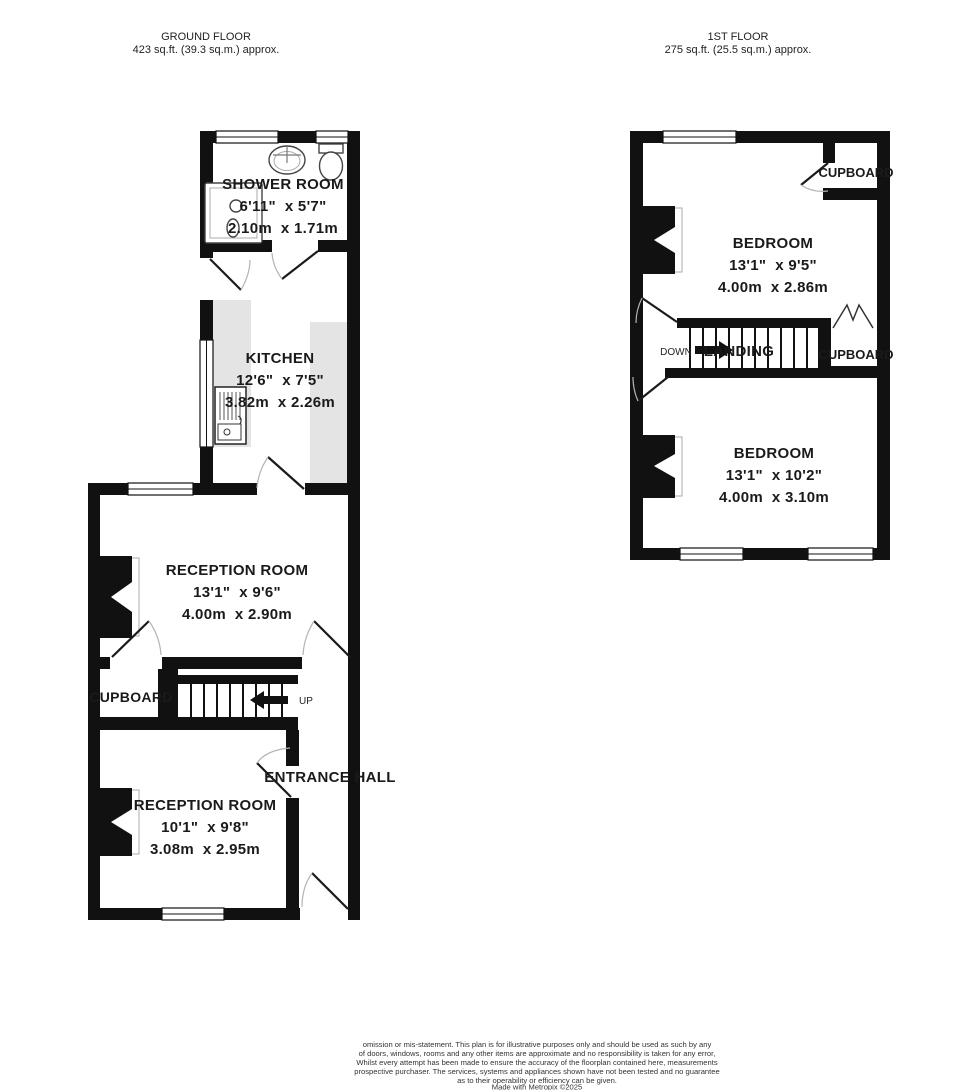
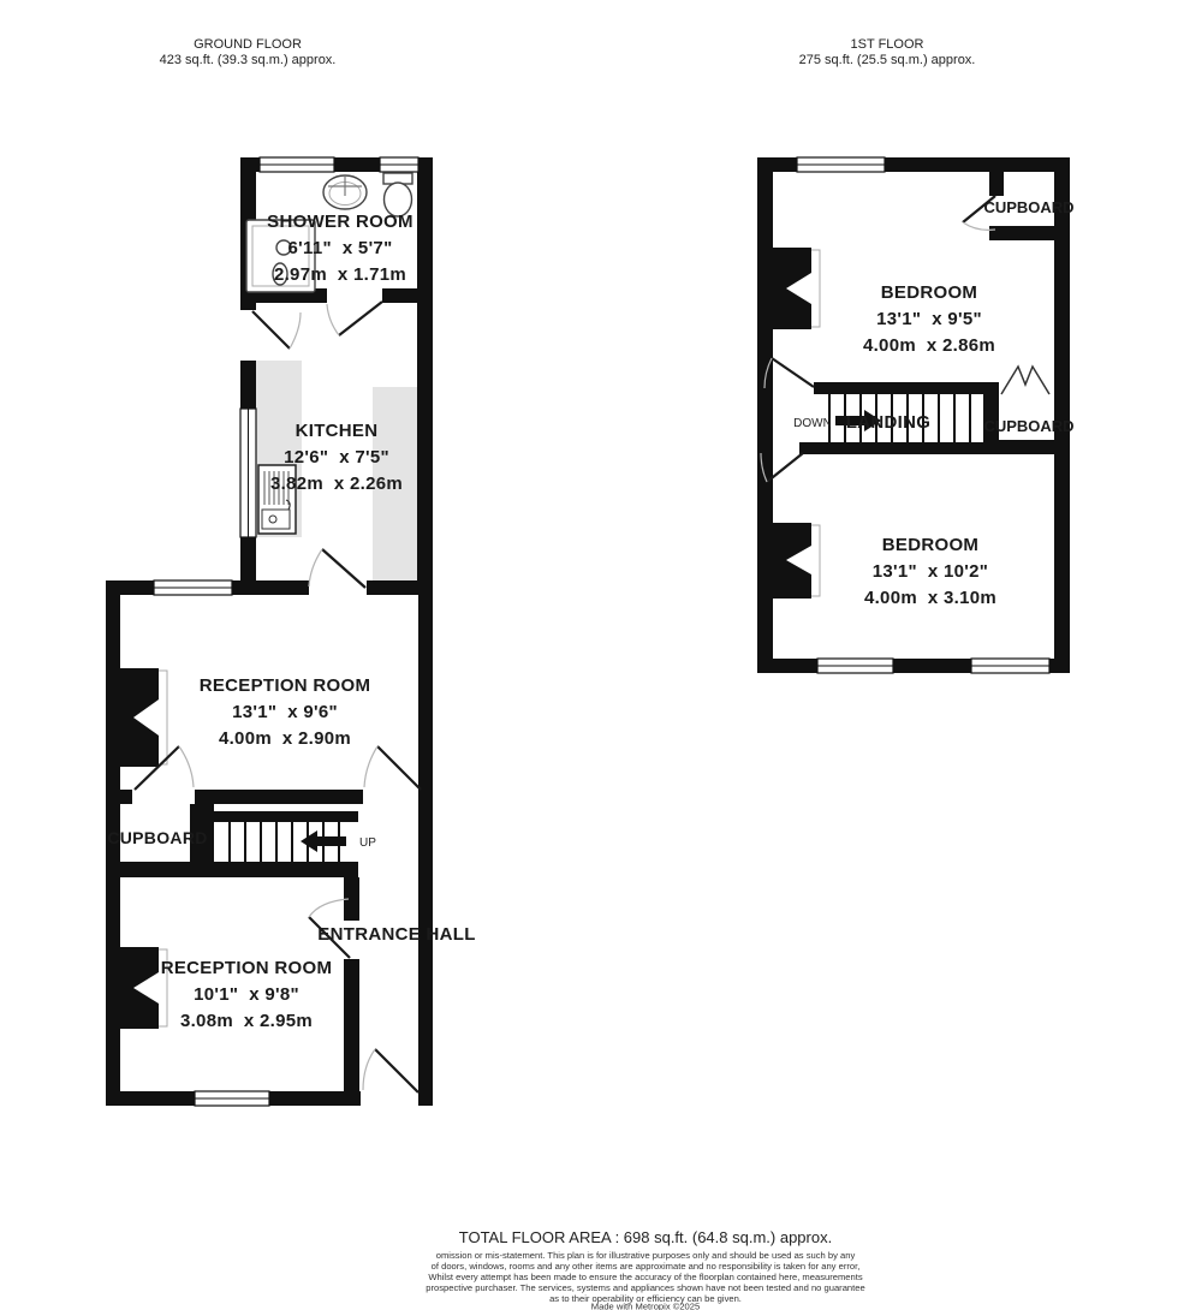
  GROUND FLOOR
  423 sq.ft. (39.3 sq.m.) approx.
  UP
  SHOWER ROOM
  6'11" x 5'7"
- 2.10m x 1.71m
+ 2.97m x 1.71m
  KITCHEN
  12'6" x 7'5"
  3.82m x 2.26m
  RECEPTION ROOM
  13'1" x 9'6"
  4.00m x 2.90m
  CUPBOARD
  ENTRANCE HALL
  RECEPTION ROOM
  10'1" x 9'8"
  3.08m x 2.95m
  1ST FLOOR
  275 sq.ft. (25.5 sq.m.) approx.
  DOWN
  CUPBOARD
  BEDROOM
  13'1" x 9'5"
  4.00m x 2.86m
  LANDING
  CUPBOARD
  BEDROOM
  13'1" x 10'2"
  4.00m x 3.10m
+ TOTAL FLOOR AREA : 698 sq.ft. (64.8 sq.m.) approx.
  omission or mis-statement. This plan is for illustrative purposes only and should be used as such by any
  of doors, windows, rooms and any other items are approximate and no responsibility is taken for any error,
  Whilst every attempt has been made to ensure the accuracy of the floorplan contained here, measurements
  prospective purchaser. The services, systems and appliances shown have not been tested and no guarantee
  as to their operability or efficiency can be given.
  Made with Metropix ©2025
